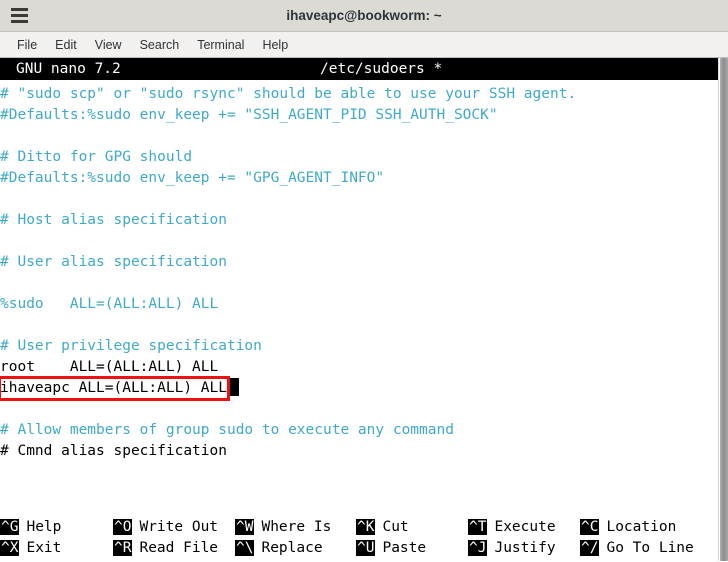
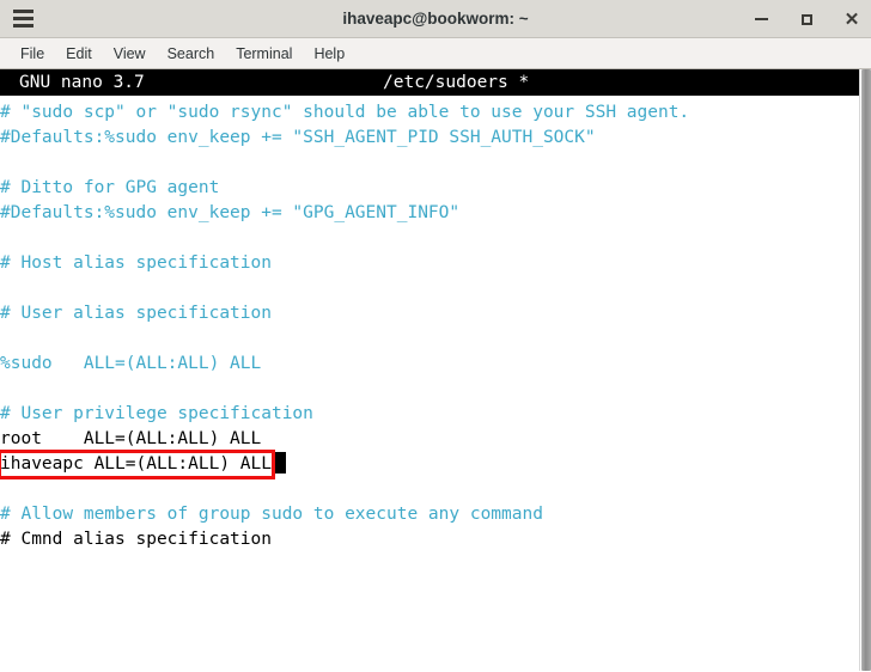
  ihaveapc@bookworm: ~
+ ✕
  File
  Edit
  View
  Search
  Terminal
  Help
- GNU nano 7.2
+ GNU nano 3.7
  /etc/sudoers *
  # "sudo scp" or "sudo rsync" should be able to use your SSH agent.
  #Defaults:%sudo env_keep += "SSH_AGENT_PID SSH_AUTH_SOCK"
- # Ditto for GPG should
+ # Ditto for GPG agent
  #Defaults:%sudo env_keep += "GPG_AGENT_INFO"
  # Host alias specification
  # User alias specification
  %sudo ALL=(ALL:ALL) ALL
  # User privilege specification
  root ALL=(ALL:ALL) ALL
  ihaveapc ALL=(ALL:ALL) ALL
  # Allow members of group sudo to execute any command
  # Cmnd alias specification
- ^G Help
- ^O Write Out
- ^W Where Is
- ^K Cut
- ^T Execute
- ^C Location
- ^X Exit
- ^R Read File
- ^\ Replace
- ^U Paste
- ^J Justify
- ^/ Go To Line
